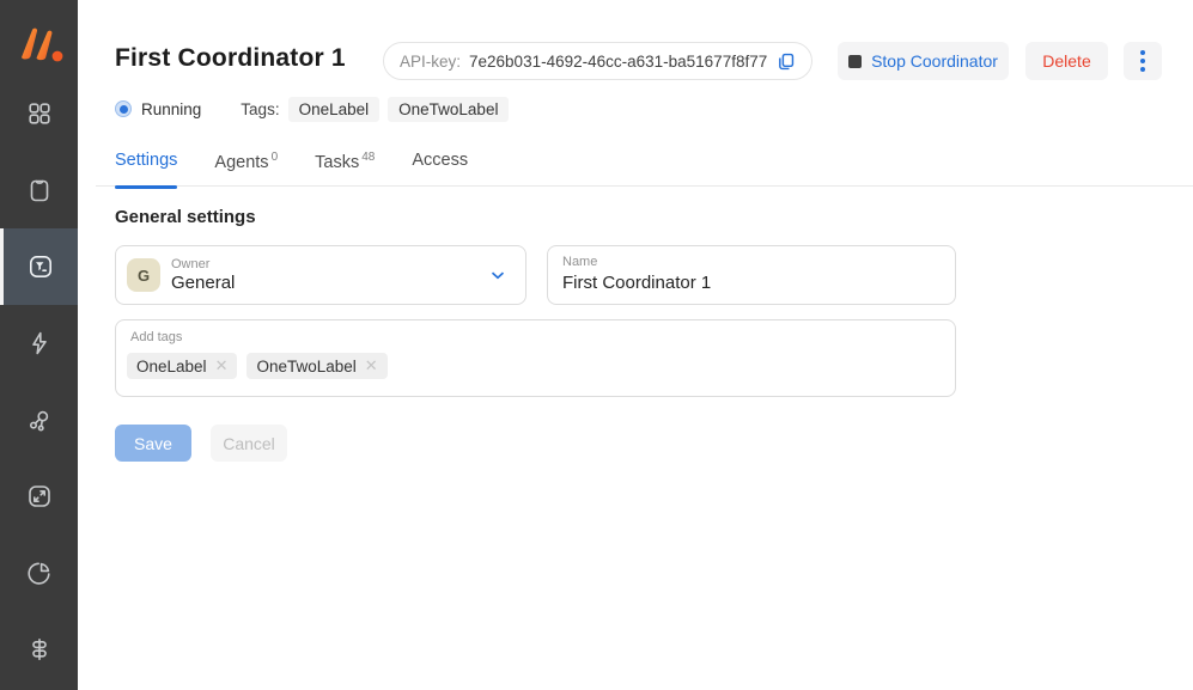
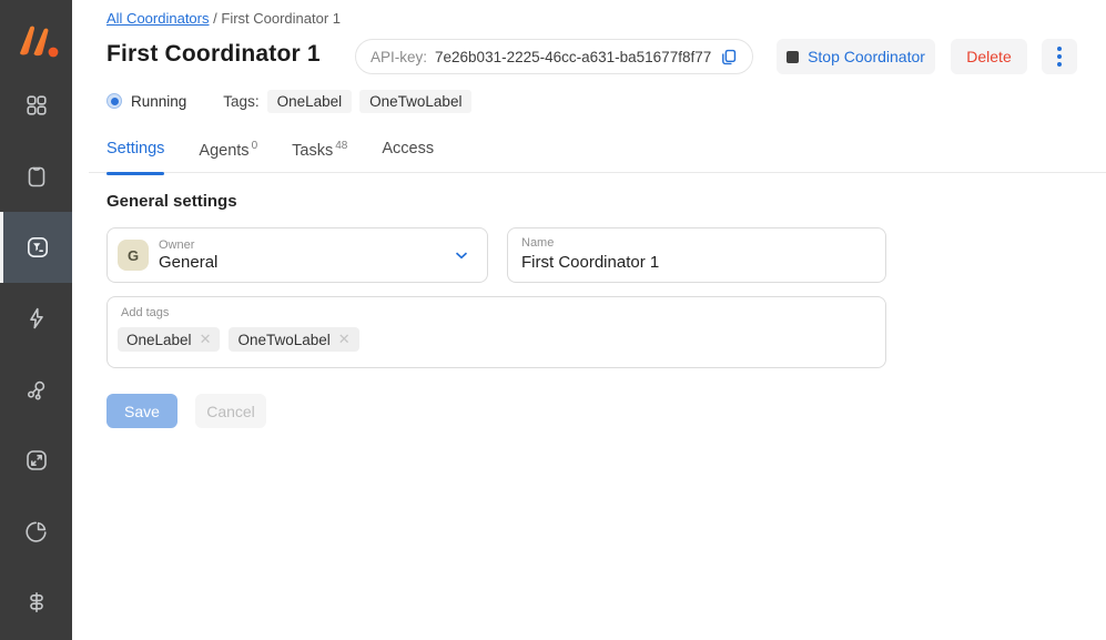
+ All Coordinators / First Coordinator 1
  First Coordinator 1
  API-key:
- 7e26b031-4692-46cc-a631-ba51677f8f77
+ 7e26b031-2225-46cc-a631-ba51677f8f77
  Stop Coordinator
  Delete
  Running
  Tags:
  OneLabel
  OneTwoLabel
  Settings
  Agents 0
  Tasks 48
  Access
  General settings
  G
  Owner
  General
  Name
  First Coordinator 1
  Add tags
  OneLabel
  ✕
  OneTwoLabel
  ✕
  Save
  Cancel
